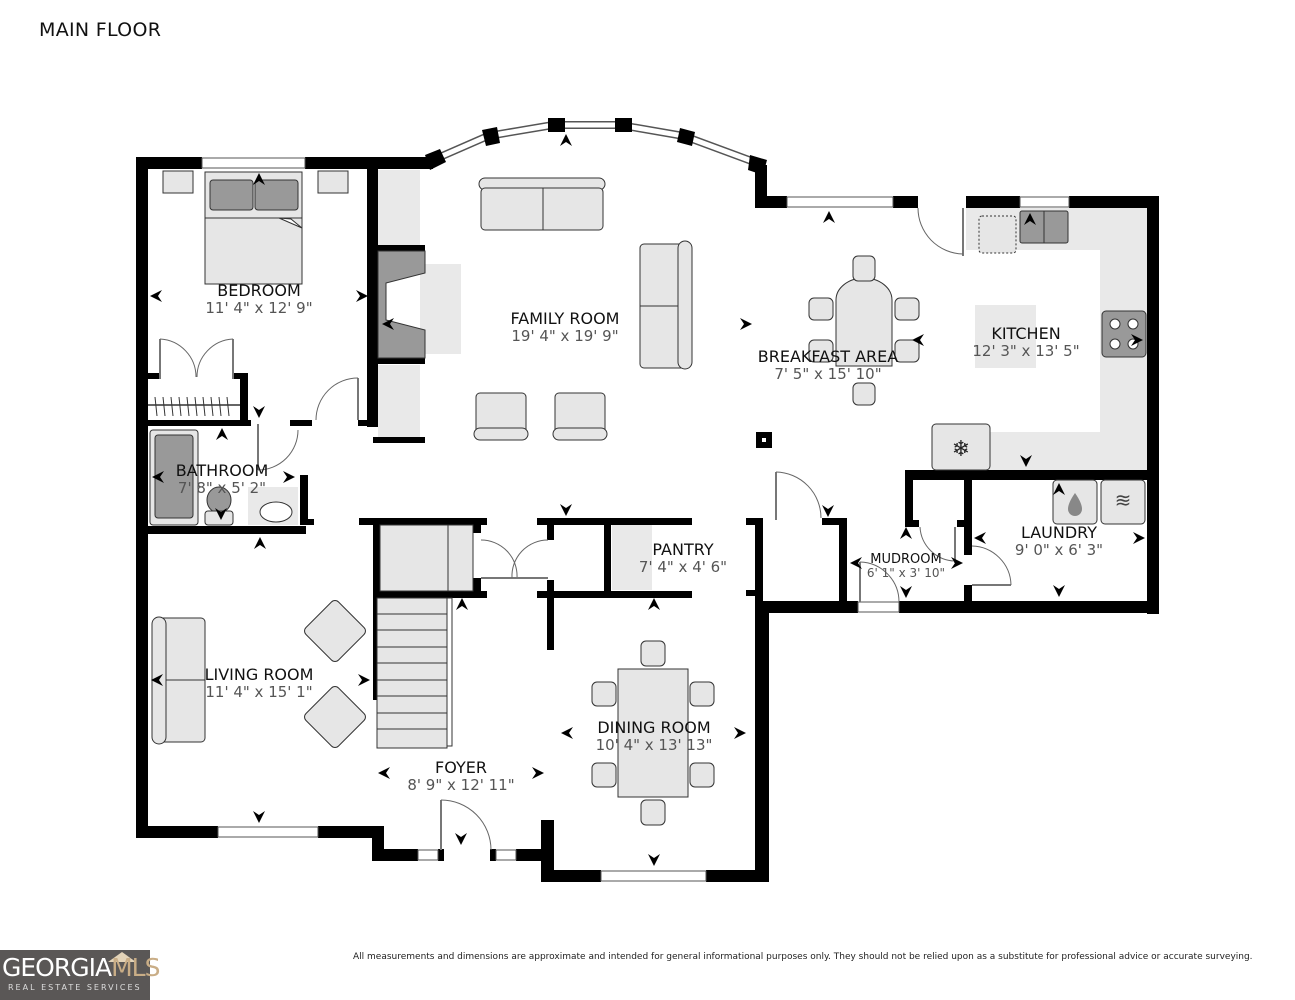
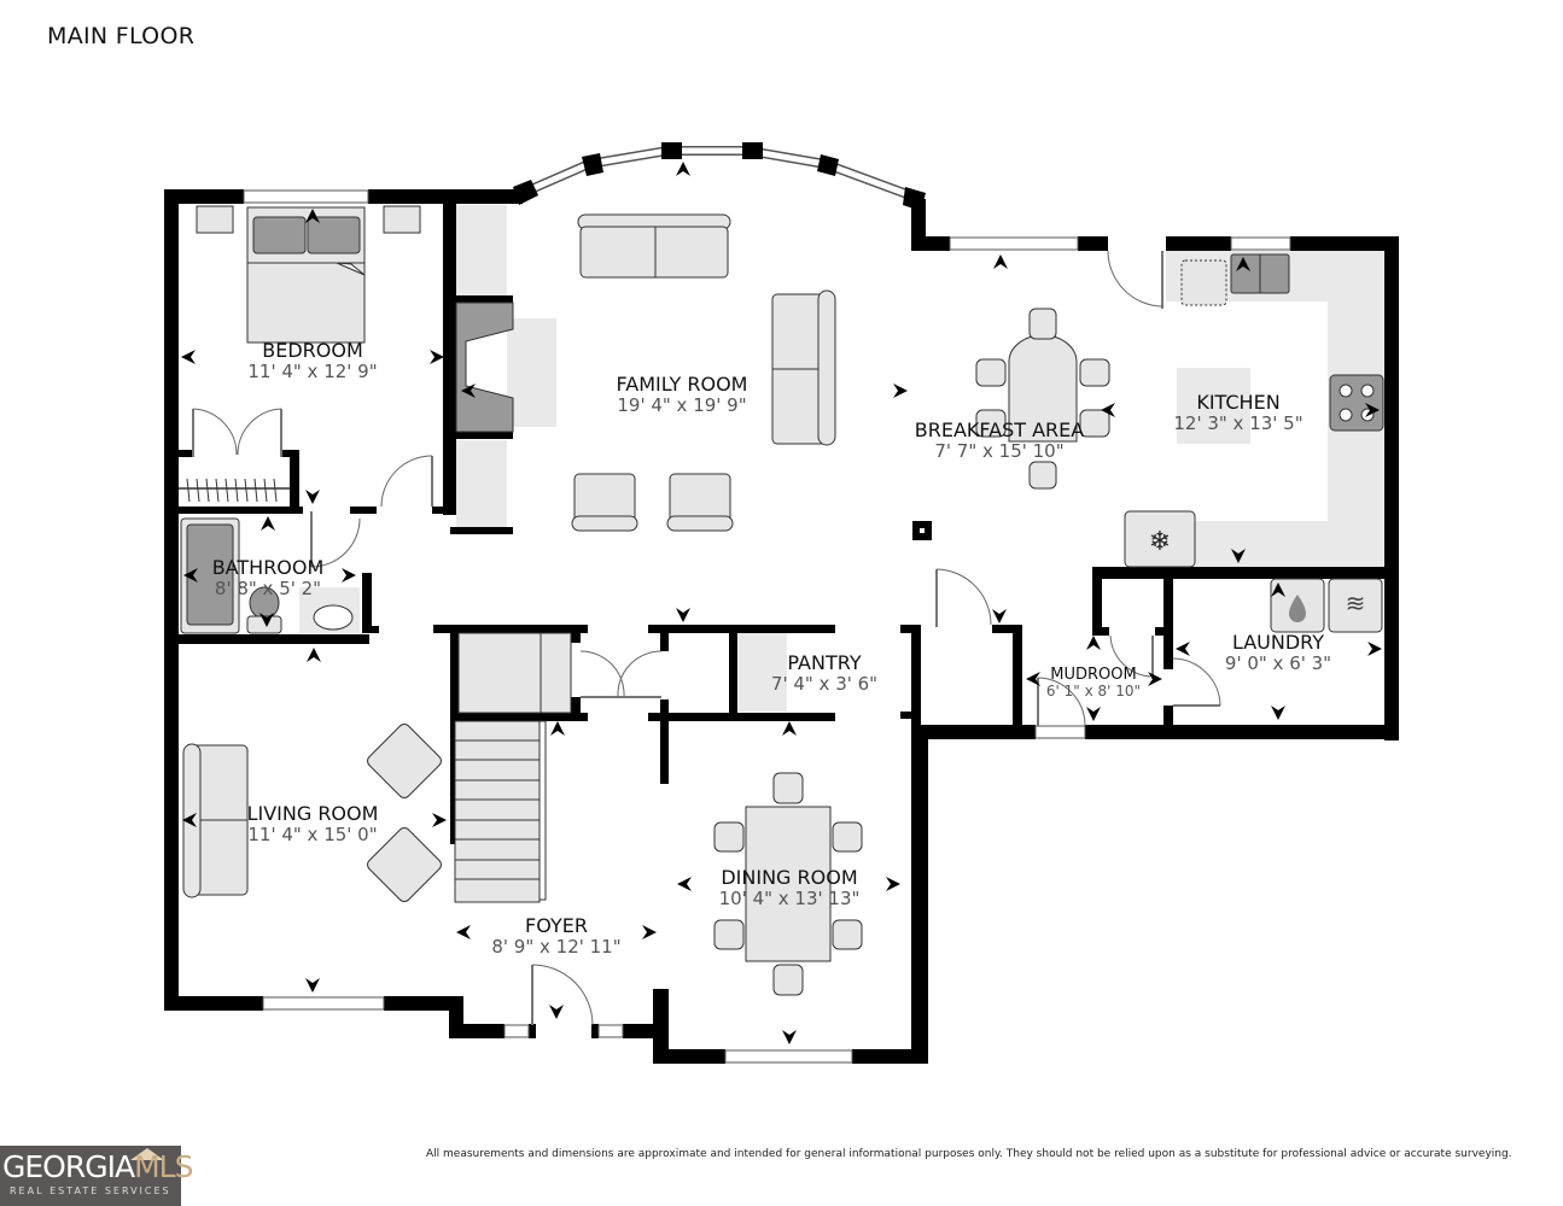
  MAIN FLOOR
  ❄
  ≋
  BEDROOM
  11' 4" x 12' 9"
  FAMILY ROOM
  19' 4" x 19' 9"
  BREAKFAST AREA
- 7' 5" x 15' 10"
+ 7' 7" x 15' 10"
  KITCHEN
  12' 3" x 13' 5"
  BATHROOM
- 7' 8" x 5' 2"
+ 8' 8" x 5' 2"
  PANTRY
- 7' 4" x 4' 6"
+ 7' 4" x 3' 6"
  MUDROOM
- 6' 1" x 3' 10"
+ 6' 1" x 8' 10"
  LAUNDRY
  9' 0" x 6' 3"
  LIVING ROOM
- 11' 4" x 15' 1"
+ 11' 4" x 15' 0"
  DINING ROOM
  10' 4" x 13' 13"
  FOYER
  8' 9" x 12' 11"
  GEORGIAMLS
  REAL ESTATE SERVICES
  All measurements and dimensions are approximate and intended for general informational purposes only. They should not be relied upon as a substitute for professional advice or accurate surveying.
